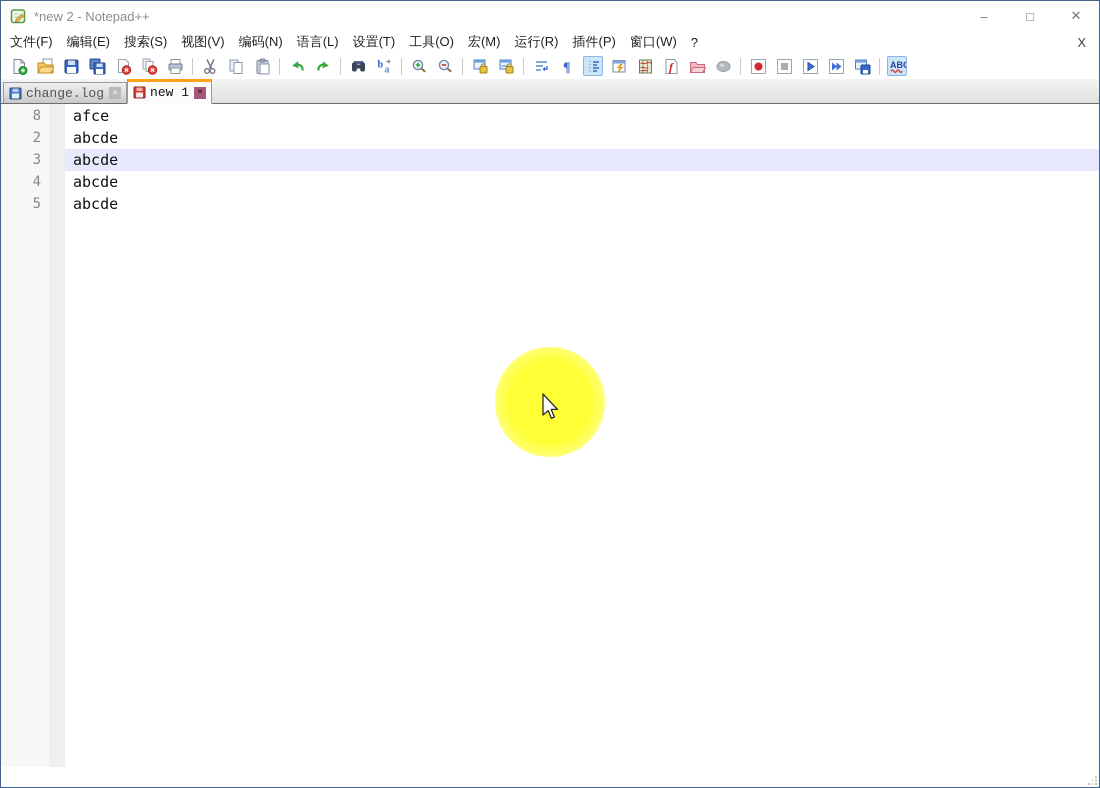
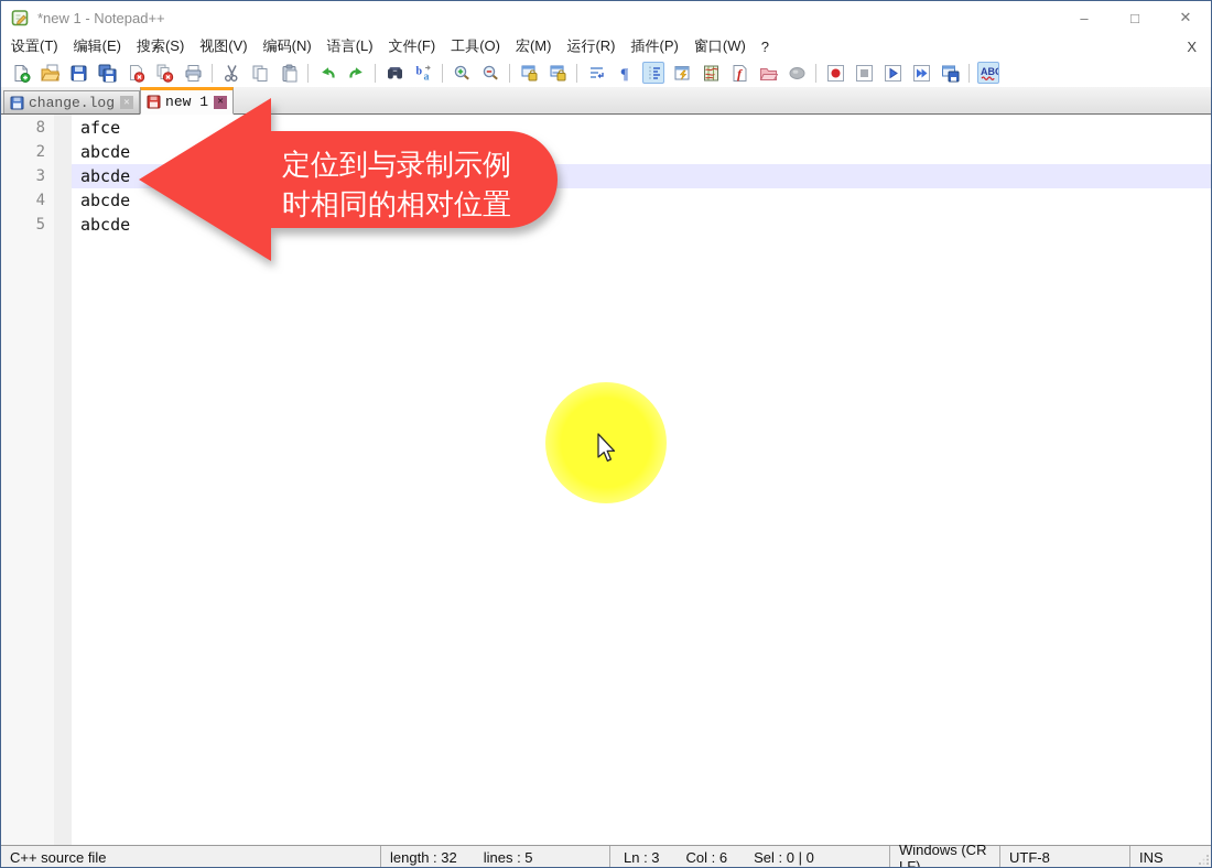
- *new 2 - Notepad++
+ *new 1 - Notepad++
  –
  □
  ✕
- 文件(F)
+ 设置(T)
  编辑(E)
  搜索(S)
  视图(V)
  编码(N)
  语言(L)
- 设置(T)
+ 文件(F)
  工具(O)
  宏(M)
  运行(R)
  插件(P)
  窗口(W)
  ?
  X
  b
  a
  ¶
  f
  change.log
  ✕
  new 1
  ✕
  8
  2
  3
  4
  5
  afce
  abcde
  abcde
  abcde
  abcde
+ C++ source file
+ length : 32
+ lines : 5
+ Ln : 3
+ Col : 6
+ Sel : 0 | 0
+ Windows (CR LF)
+ UTF-8
+ INS
+ 定位到与录制示例
+ 时相同的相对位置
